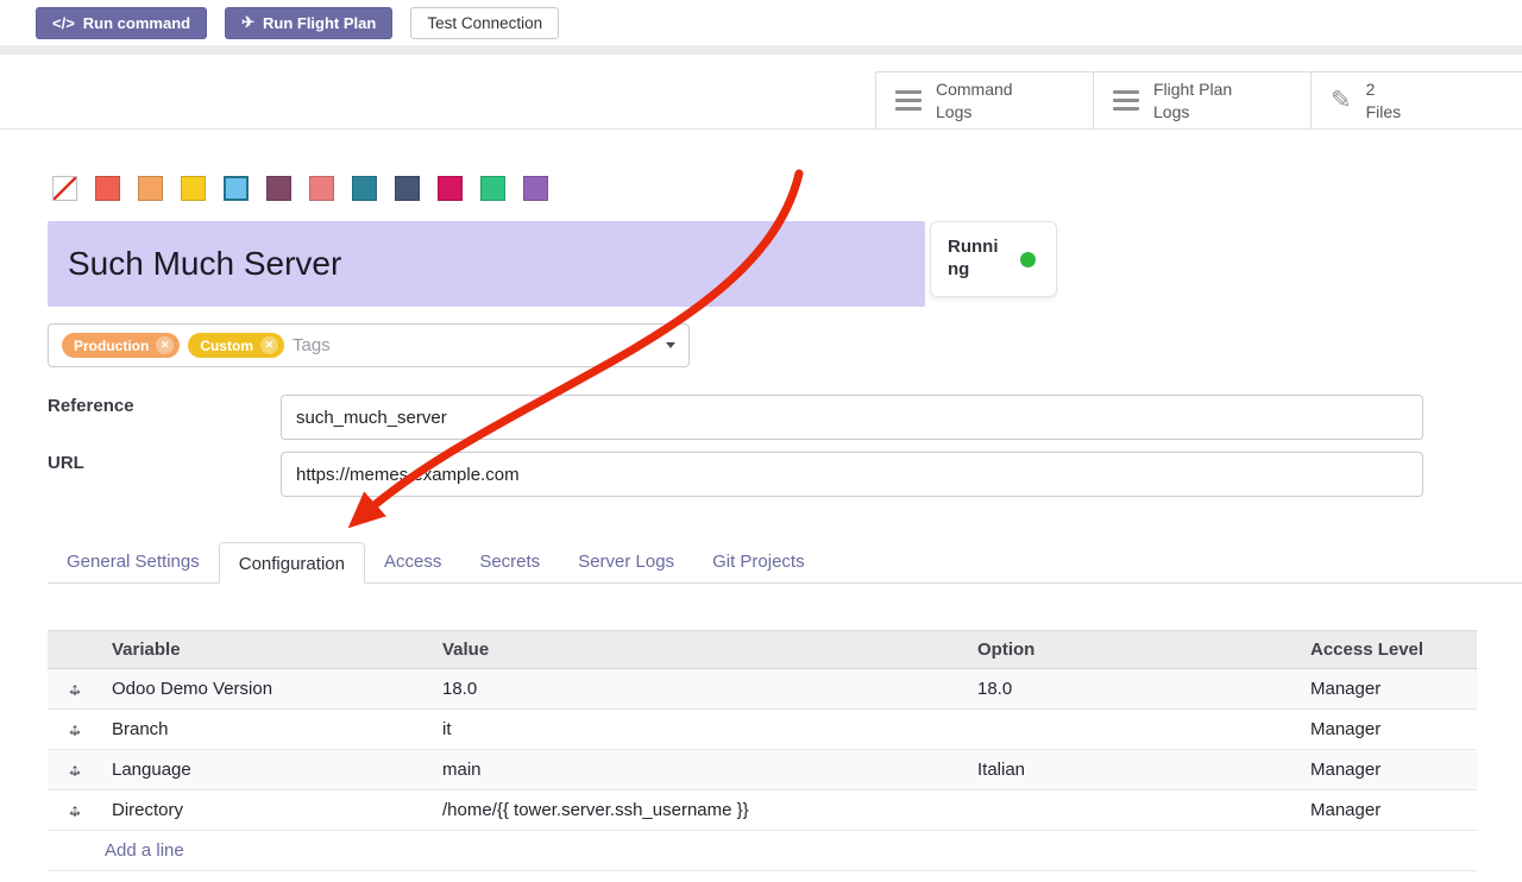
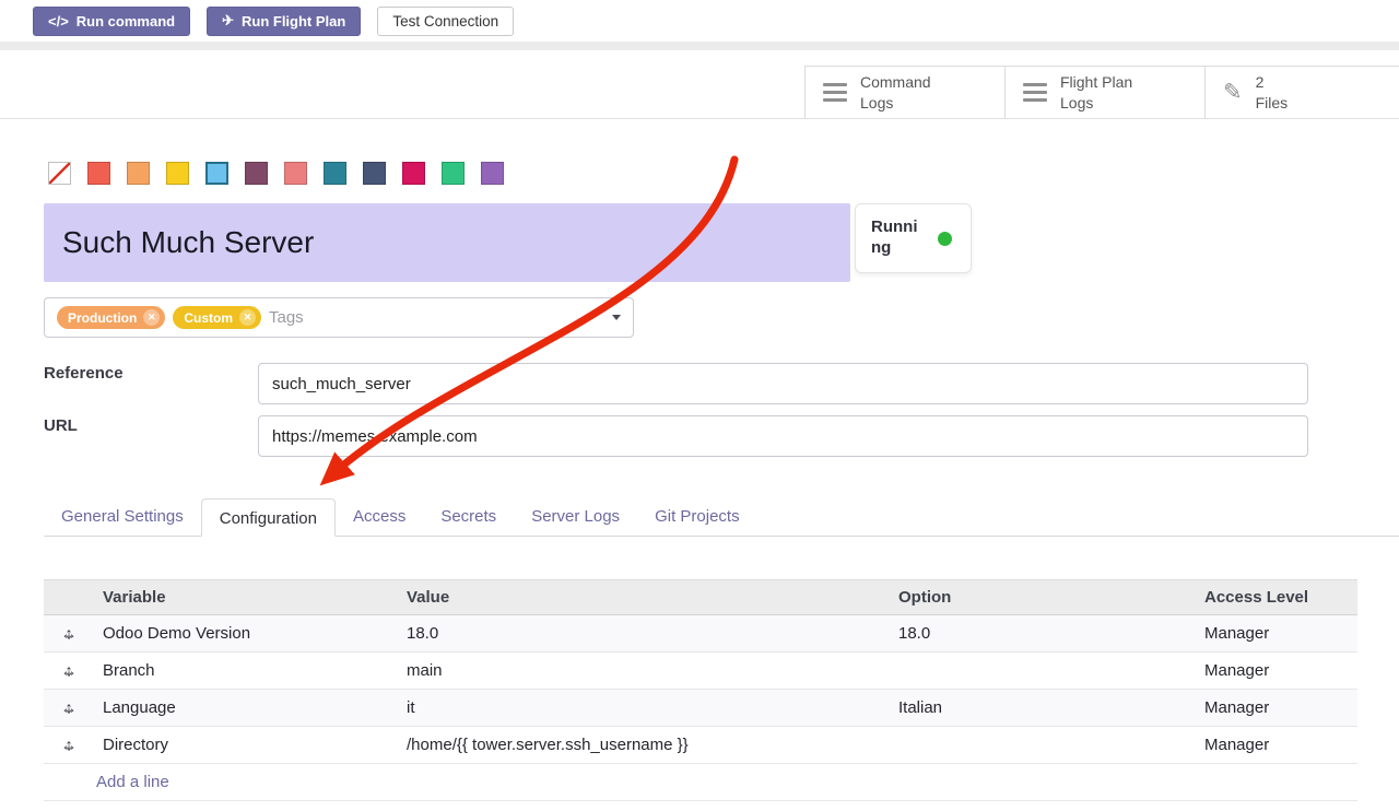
  </>
  Run command
  ✈
  Run Flight Plan
  Test Connection
  Command Logs
  Flight Plan Logs
  ✎
  2
  Files
  Such Much Server
  Running
  Production
  ✕
  Custom
  ✕
  Tags
  Reference
  such_much_server
  URL
  https://memesxample.com
  General Settings
  Configuration
  Access
  Secrets
  Server Logs
  Git Projects
  Variable
  Value
  Option
  Access Level
  ↔
  ↕
  Odoo Demo Version
  18.0
  18.0
  Manager
  ↔
  ↕
  Branch
- it
+ main
  Manager
  ↔
  ↕
  Language
- main
+ it
  Italian
  Manager
  ↔
  ↕
  Directory
  /home/{{ tower.server.ssh_username }}
  Manager
  Add a line
